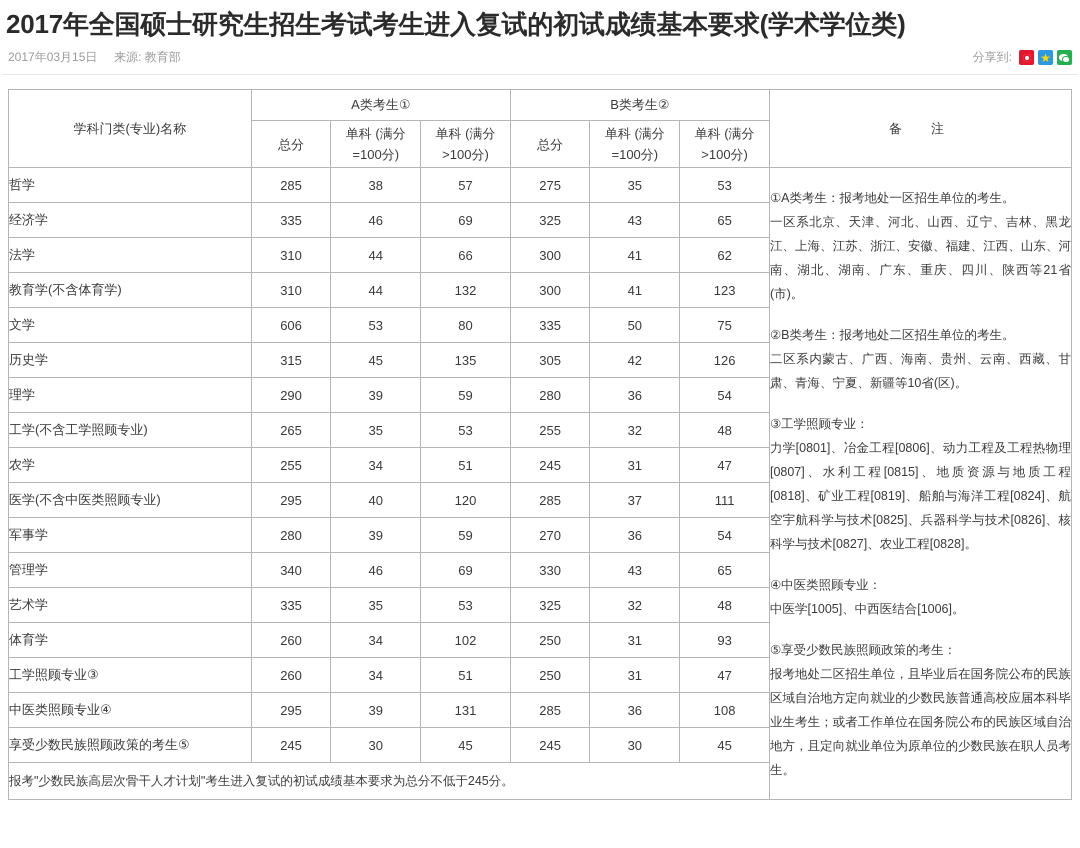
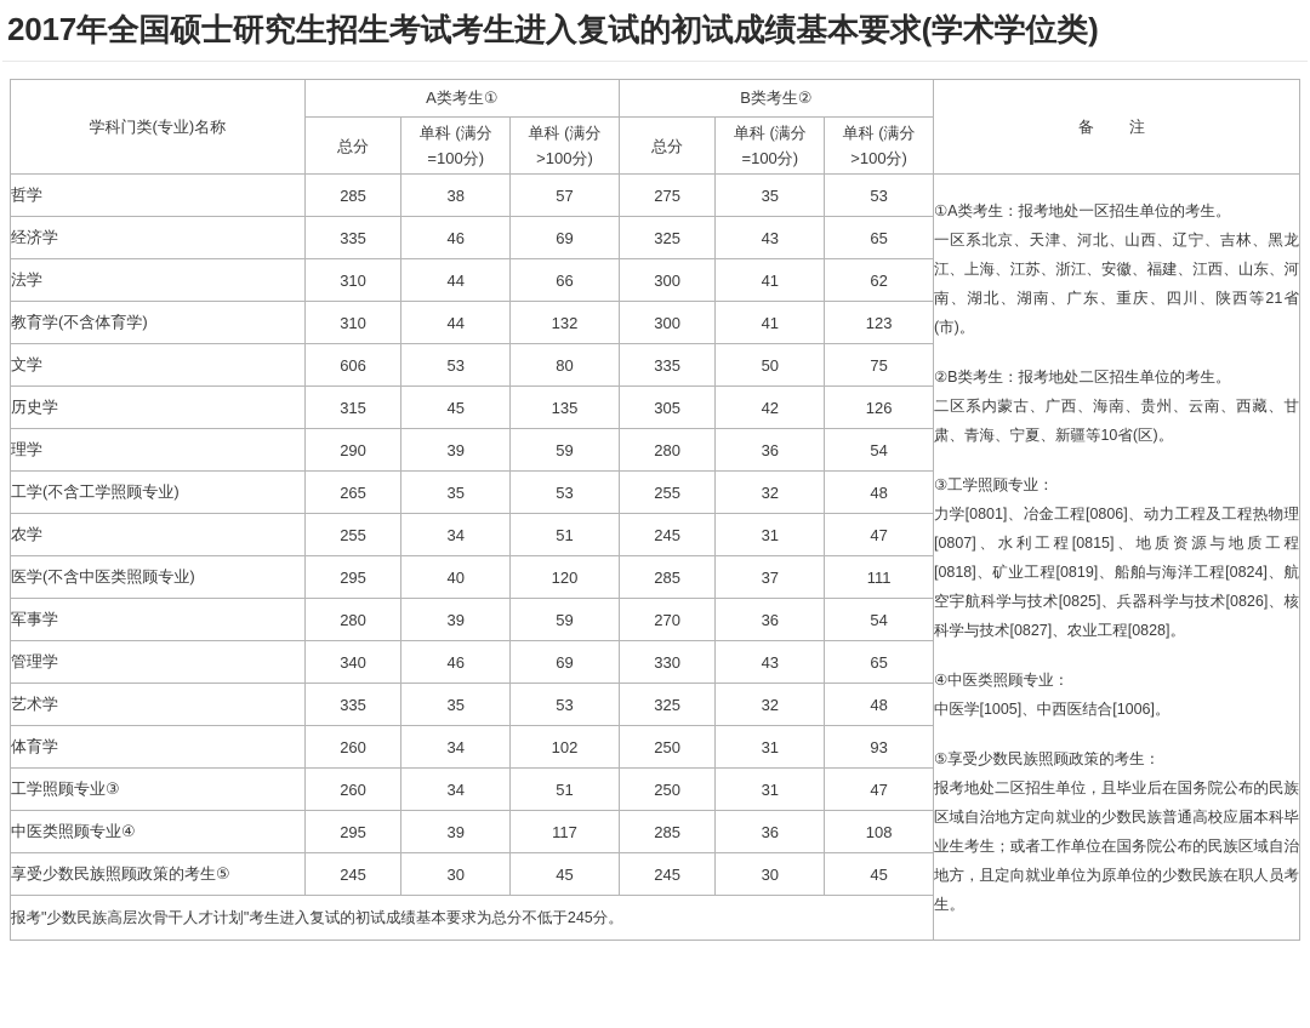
  2017年全国硕士研究生招生考试考生进入复试的初试成绩基本要求(学术学位类)
- 2017年03月15日 来源: 教育部
- 分享到:
- ★
  学科门类(专业)名称	A类考生①	B类考生②	备 注
  总分	单科 (满分 =100分)	单科 (满分 >100分)	总分	单科 (满分 =100分)	单科 (满分 >100分)
  哲学	285	38	57	275	35	53	①A类考生：报考地处一区招生单位的考生。一区系北京、天津、河北、山西、辽宁、吉林、黑龙江、上海、江苏、浙江、安徽、福建、江西、山东、河南、湖北、湖南、广东、重庆、四川、陕西等21省 (市)。②B类考生：报考地处二区招生单位的考生。二区系内蒙古、广西、海南、贵州、云南、西藏、甘肃、青海、宁夏、新疆等10省(区)。③工学照顾专业：力学[0801]、冶金工程[0806]、动力工程及工程热物理[0807]、水利工程[0815]、地质资源与地质工程 [0818]、矿业工程[0819]、船舶与海洋工程[0824]、航空宇航科学与技术[0825]、兵器科学与技术[0826]、核科学与技术[0827]、农业工程[0828]。④中医类照顾专业：中医学[1005]、中西医结合[1006]。⑤享受少数民族照顾政策的考生：报考地处二区招生单位，且毕业后在国务院公布的民族区域自治地方定向就业的少数民族普通高校应届本科毕业生考生；或者工作单位在国务院公布的民族区域自治地方，且定向就业单位为原单位的少数民族在职人员考生。
  经济学	335	46	69	325	43	65
  法学	310	44	66	300	41	62
  教育学(不含体育学)	310	44	132	300	41	123
  文学	606	53	80	335	50	75
  历史学	315	45	135	305	42	126
  理学	290	39	59	280	36	54
  工学(不含工学照顾专业)	265	35	53	255	32	48
  农学	255	34	51	245	31	47
  医学(不含中医类照顾专业)	295	40	120	285	37	111
  军事学	280	39	59	270	36	54
  管理学	340	46	69	330	43	65
  艺术学	335	35	53	325	32	48
  体育学	260	34	102	250	31	93
  工学照顾专业③	260	34	51	250	31	47
- 中医类照顾专业④	295	39	131	285	36	108
+ 中医类照顾专业④	295	39	117	285	36	108
  享受少数民族照顾政策的考生⑤	245	30	45	245	30	45
  报考"少数民族高层次骨干人才计划"考生进入复试的初试成绩基本要求为总分不低于245分。
